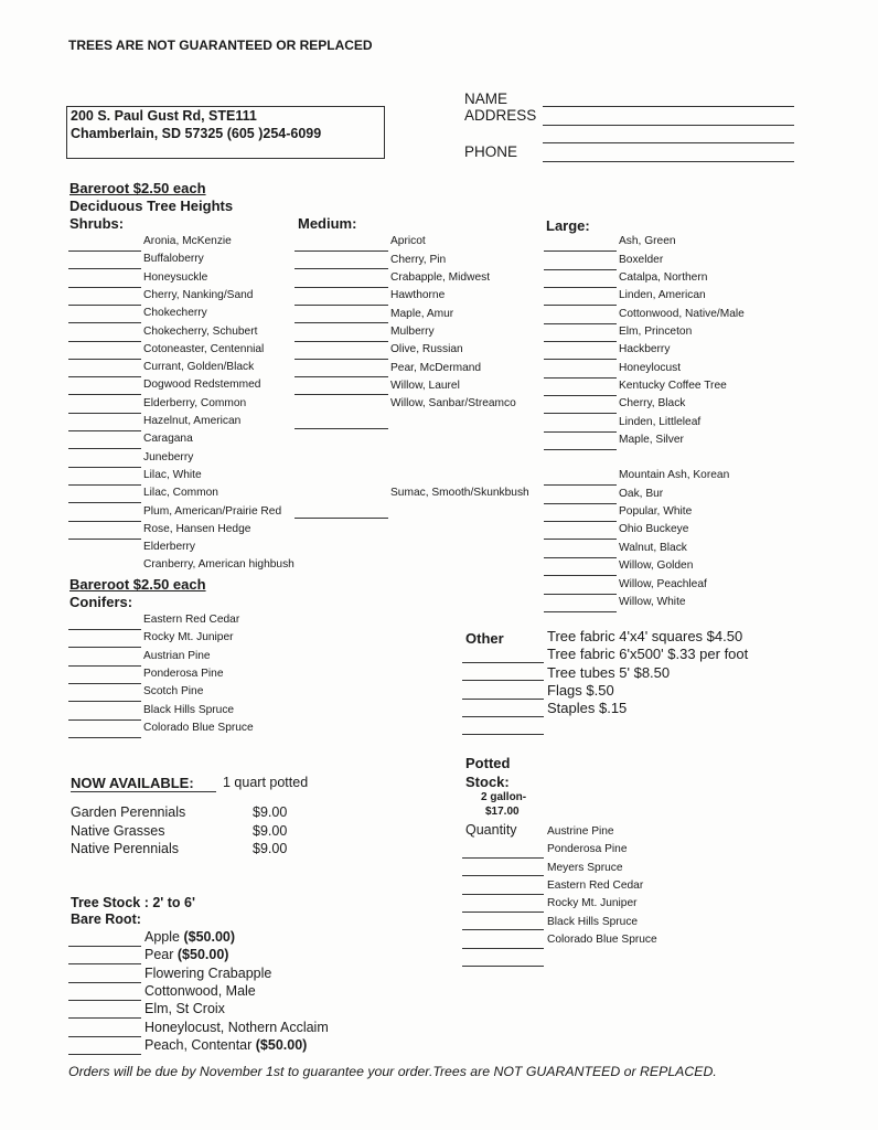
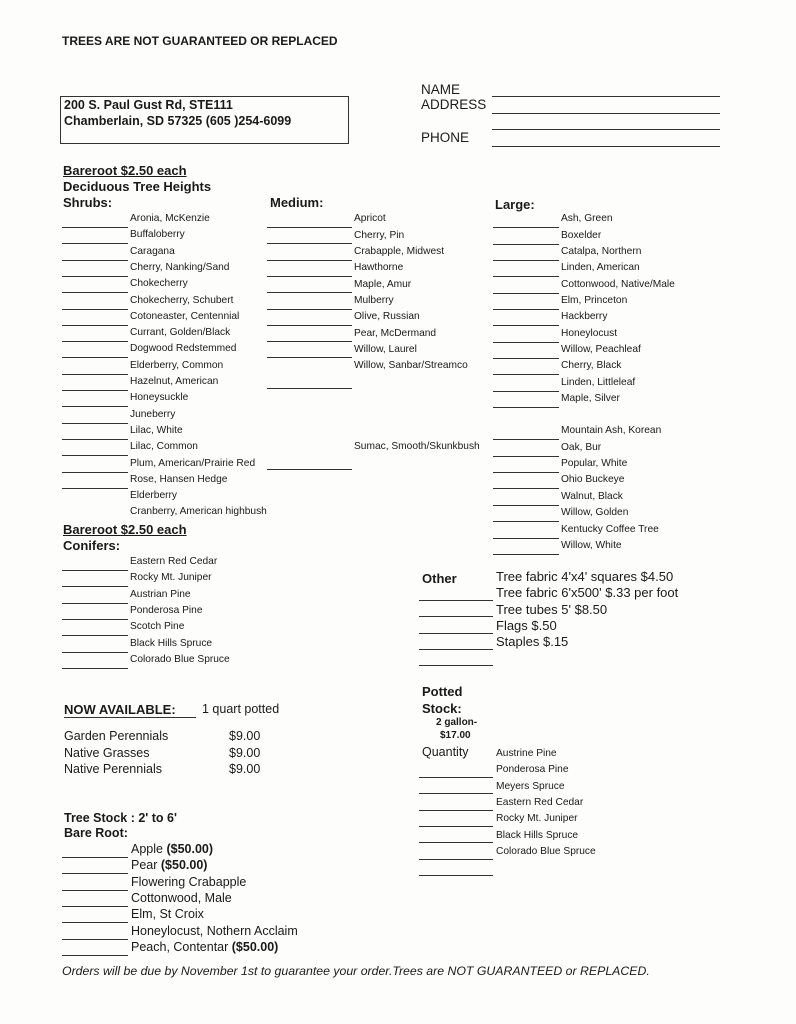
  TREES ARE NOT GUARANTEED OR REPLACED
  200 S. Paul Gust Rd, STE111
  Chamberlain, SD 57325 (605 )254-6099
  NAME
  ADDRESS
  PHONE
  Bareroot $2.50 each
  Deciduous Tree Heights
  Shrubs:
  Medium:
  Large:
  Aronia, McKenzie
  Buffaloberry
- Honeysuckle
+ Caragana
  Cherry, Nanking/Sand
  Chokecherry
  Chokecherry, Schubert
  Cotoneaster, Centennial
  Currant, Golden/Black
  Dogwood Redstemmed
  Elderberry, Common
  Hazelnut, American
- Caragana
+ Honeysuckle
  Juneberry
  Lilac, White
  Lilac, Common
  Plum, American/Prairie Red
  Rose, Hansen Hedge
  Elderberry
  Cranberry, American highbush
  Apricot
  Cherry, Pin
  Crabapple, Midwest
  Hawthorne
  Maple, Amur
  Mulberry
  Olive, Russian
  Pear, McDermand
  Willow, Laurel
  Willow, Sanbar/Streamco
  Sumac, Smooth/Skunkbush
  Ash, Green
  Boxelder
  Catalpa, Northern
  Linden, American
  Cottonwood, Native/Male
  Elm, Princeton
  Hackberry
  Honeylocust
- Kentucky Coffee Tree
+ Willow, Peachleaf
  Cherry, Black
  Linden, Littleleaf
  Maple, Silver
  Mountain Ash, Korean
  Oak, Bur
  Popular, White
  Ohio Buckeye
  Walnut, Black
  Willow, Golden
- Willow, Peachleaf
+ Kentucky Coffee Tree
  Willow, White
  Bareroot $2.50 each
  Conifers:
  Eastern Red Cedar
  Rocky Mt. Juniper
  Austrian Pine
  Ponderosa Pine
  Scotch Pine
  Black Hills Spruce
  Colorado Blue Spruce
  Other
  Tree fabric 4'x4' squares $4.50
  Tree fabric 6'x500' $.33 per foot
  Tree tubes 5' $8.50
  Flags $.50
  Staples $.15
  NOW AVAILABLE:
  1 quart potted
  Garden Perennials
  $9.00
  Native Grasses
  $9.00
  Native Perennials
  $9.00
  Potted
  Stock:
  2 gallon-
  $17.00
  Quantity
  Austrine Pine
  Ponderosa Pine
  Meyers Spruce
  Eastern Red Cedar
  Rocky Mt. Juniper
  Black Hills Spruce
  Colorado Blue Spruce
  Tree Stock : 2' to 6'
  Bare Root:
  Apple ($50.00)
  Pear ($50.00)
  Flowering Crabapple
  Cottonwood, Male
  Elm, St Croix
  Honeylocust, Nothern Acclaim
  Peach, Contentar ($50.00)
  Orders will be due by November 1st to guarantee your order.Trees are NOT GUARANTEED or REPLACED.
